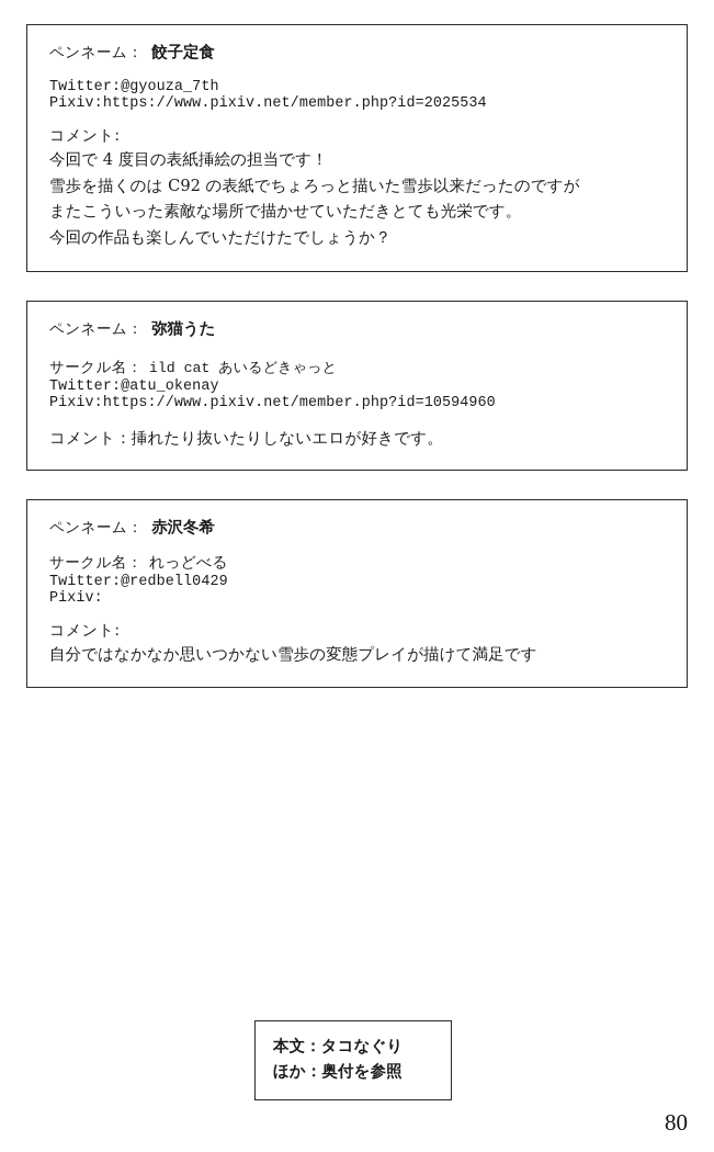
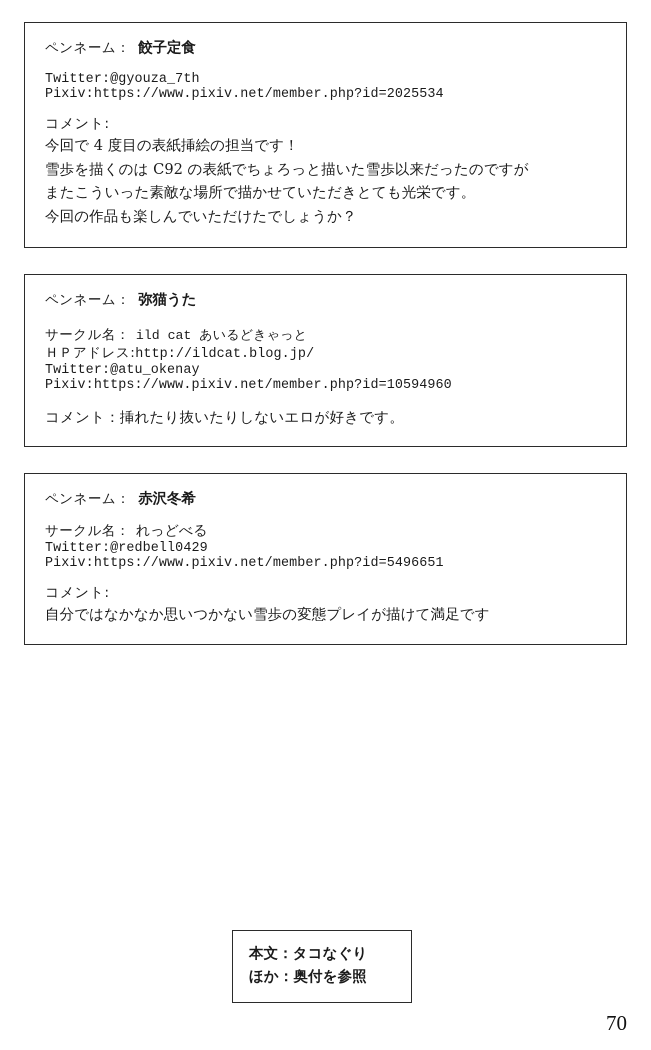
  ペンネーム：
  餃子定食
  Twitter:
  @gyouza_7th
  Pixiv:
  https://www.pixiv.net/member.php?id=2025534
  コメント:
  今回で 4 度目の表紙挿絵の担当です！
  雪歩を描くのは C92 の表紙でちょろっと描いた雪歩以来だったのですが
  またこういった素敵な場所で描かせていただきとても光栄です。
  今回の作品も楽しんでいただけたでしょうか？
  ペンネーム：
  弥猫うた
  サークル名：
  ild cat あいるどきゃっと
+ ＨＰアドレス:
+ http://ildcat.blog.jp/
  Twitter:
  @atu_okenay
  Pixiv:
  https://www.pixiv.net/member.php?id=10594960
  コメント：挿れたり抜いたりしないエロが好きです。
  ペンネーム：
  赤沢冬希
  サークル名：
  れっどべる
  Twitter:
  @redbell0429
  Pixiv:
+ https://www.pixiv.net/member.php?id=5496651
  コメント:
  自分ではなかなか思いつかない雪歩の変態プレイが描けて満足です
  本文：タコなぐり
  ほか：奥付を参照
- 80
+ 70
